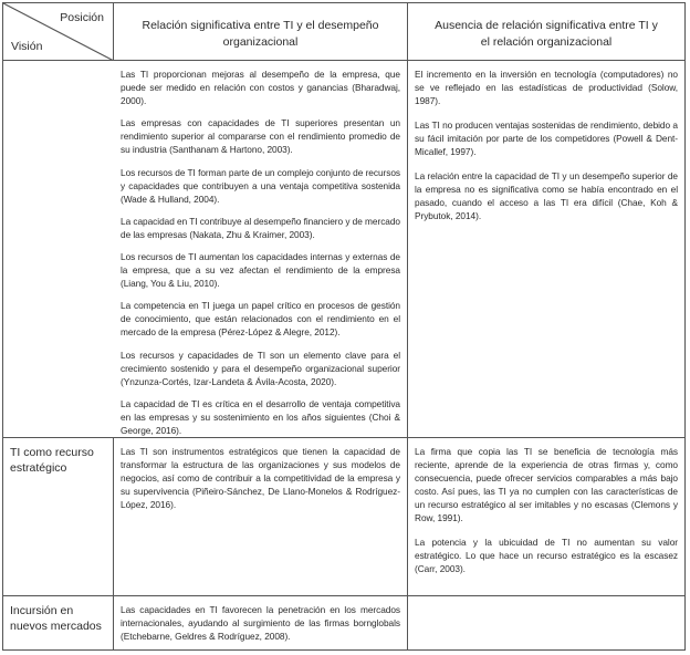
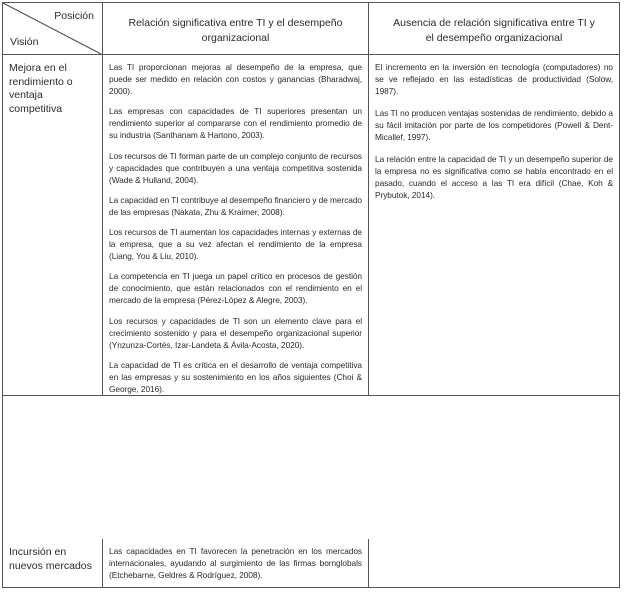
  Posición
  Visión
  Relación significativa entre TI y el desempeño organizacional
- Ausencia de relación significativa entre TI y el relación organizacional
+ Ausencia de relación significativa entre TI y el desempeño organizacional
+ Mejora en el rendimiento o ventaja competitiva
  Las TI proporcionan mejoras al desempeño de la empresa, que puede ser medido en relación con costos y ganancias (Bharadwaj, 2000).
  Las empresas con capacidades de TI superiores presentan un rendimiento superior al compararse con el rendimiento promedio de su industria (Santhanam & Hartono, 2003).
  Los recursos de TI forman parte de un complejo conjunto de recursos y capacidades que contribuyen a una ventaja competitiva sostenida (Wade & Hulland, 2004).
- La capacidad en TI contribuye al desempeño financiero y de mercado de las empresas (Nakata, Zhu & Kraimer, 2003).
+ La capacidad en TI contribuye al desempeño financiero y de mercado de las empresas (Nakata, Zhu & Kraimer, 2008).
  Los recursos de TI aumentan los capacidades internas y externas de la empresa, que a su vez afectan el rendimiento de la empresa (Liang, You & Liu, 2010).
- La competencia en TI juega un papel crítico en procesos de gestión de conocimiento, que están relacionados con el rendimiento en el mercado de la empresa (Pérez-López & Alegre, 2012).
+ La competencia en TI juega un papel crítico en procesos de gestión de conocimiento, que están relacionados con el rendimiento en el mercado de la empresa (Pérez-López & Alegre, 2003).
  Los recursos y capacidades de TI son un elemento clave para el crecimiento sostenido y para el desempeño organizacional superior (Ynzunza-Cortés, Izar-Landeta & Ávila-Acosta, 2020).
  La capacidad de TI es crítica en el desarrollo de ventaja competitiva en las empresas y su sostenimiento en los años siguientes (Choi & George, 2016).
  El incremento en la inversión en tecnología (computadores) no se ve reflejado en las estadísticas de productividad (Solow, 1987).
  Las TI no producen ventajas sostenidas de rendimiento, debido a su fácil imitación por parte de los competidores (Powell & Dent-Micallef, 1997).
  La relación entre la capacidad de TI y un desempeño superior de la empresa no es significativa como se había encontrado en el pasado, cuando el acceso a las TI era difícil (Chae, Koh & Prybutok, 2014).
- TI como recurso estratégico
- Las TI son instrumentos estratégicos que tienen la capacidad de transformar la estructura de las organizaciones y sus modelos de negocios, así como de contribuir a la competitividad de la empresa y su supervivencia (Piñeiro-Sánchez, De Llano-Monelos & Rodríguez-López, 2016).
- La firma que copia las TI se beneficia de tecnología más reciente, aprende de la experiencia de otras firmas y, como consecuencia, puede ofrecer servicios comparables a más bajo costo. Así pues, las TI ya no cumplen con las características de un recurso estratégico al ser imitables y no escasas (Clemons y Row, 1991).
- La potencia y la ubicuidad de TI no aumentan su valor estratégico. Lo que hace un recurso estratégico es la escasez (Carr, 2003).
  Incursión en nuevos mercados
  Las capacidades en TI favorecen la penetración en los mercados internacionales, ayudando al surgimiento de las firmas bornglobals (Etchebarne, Geldres & Rodríguez, 2008).
